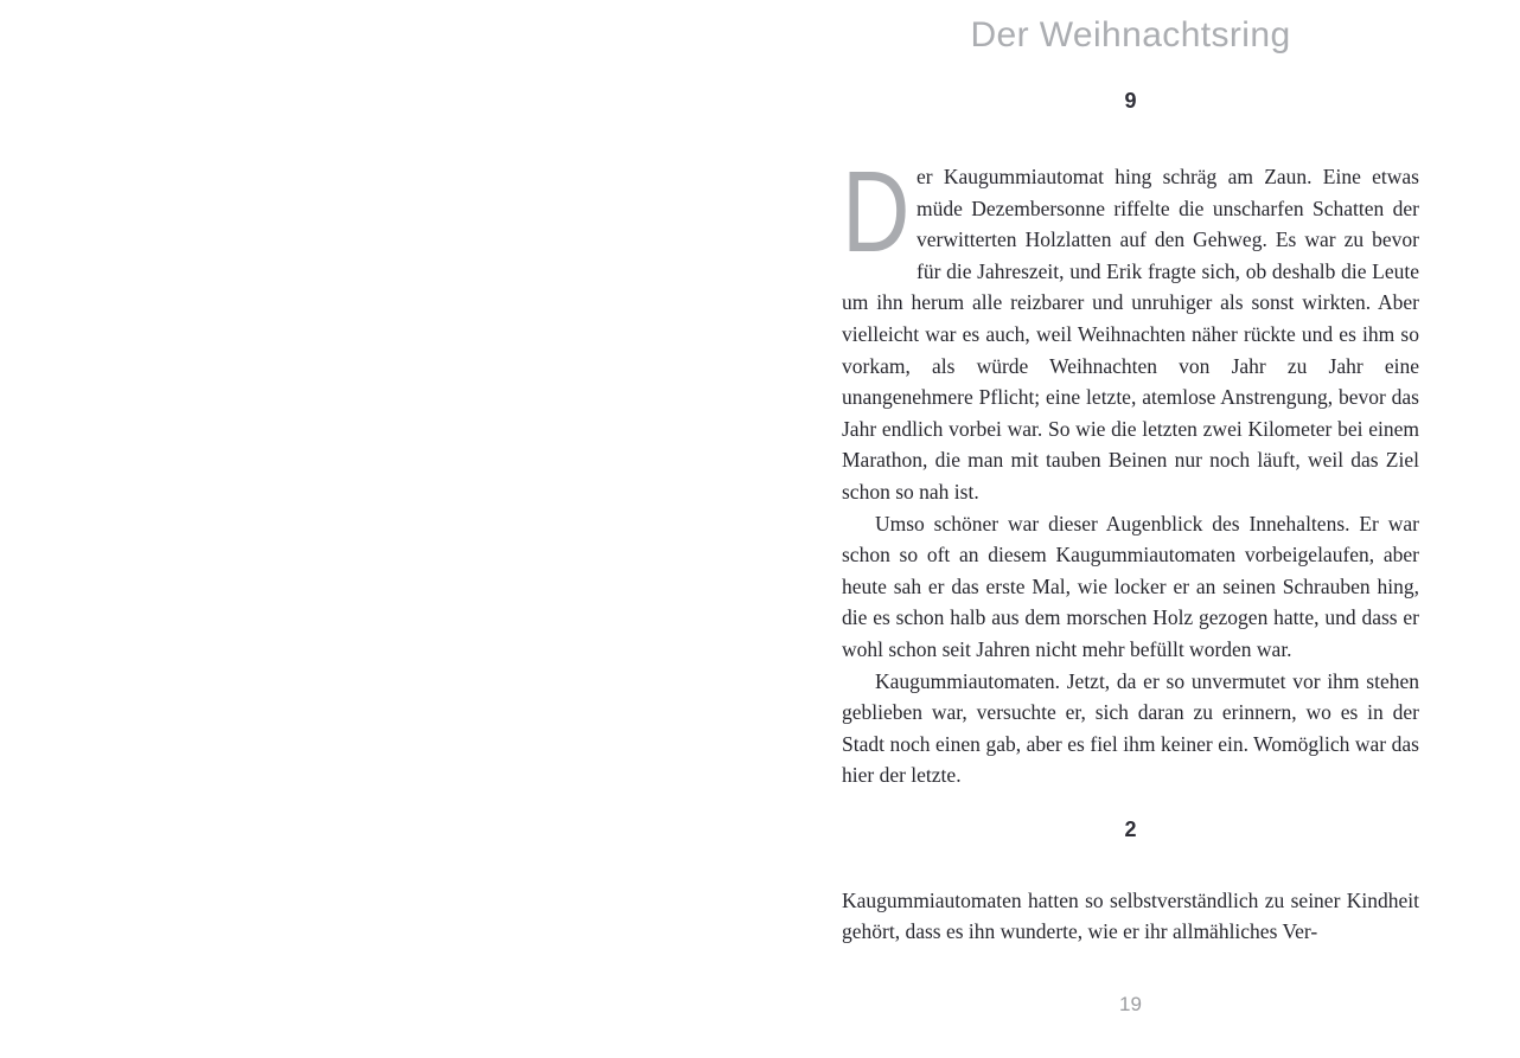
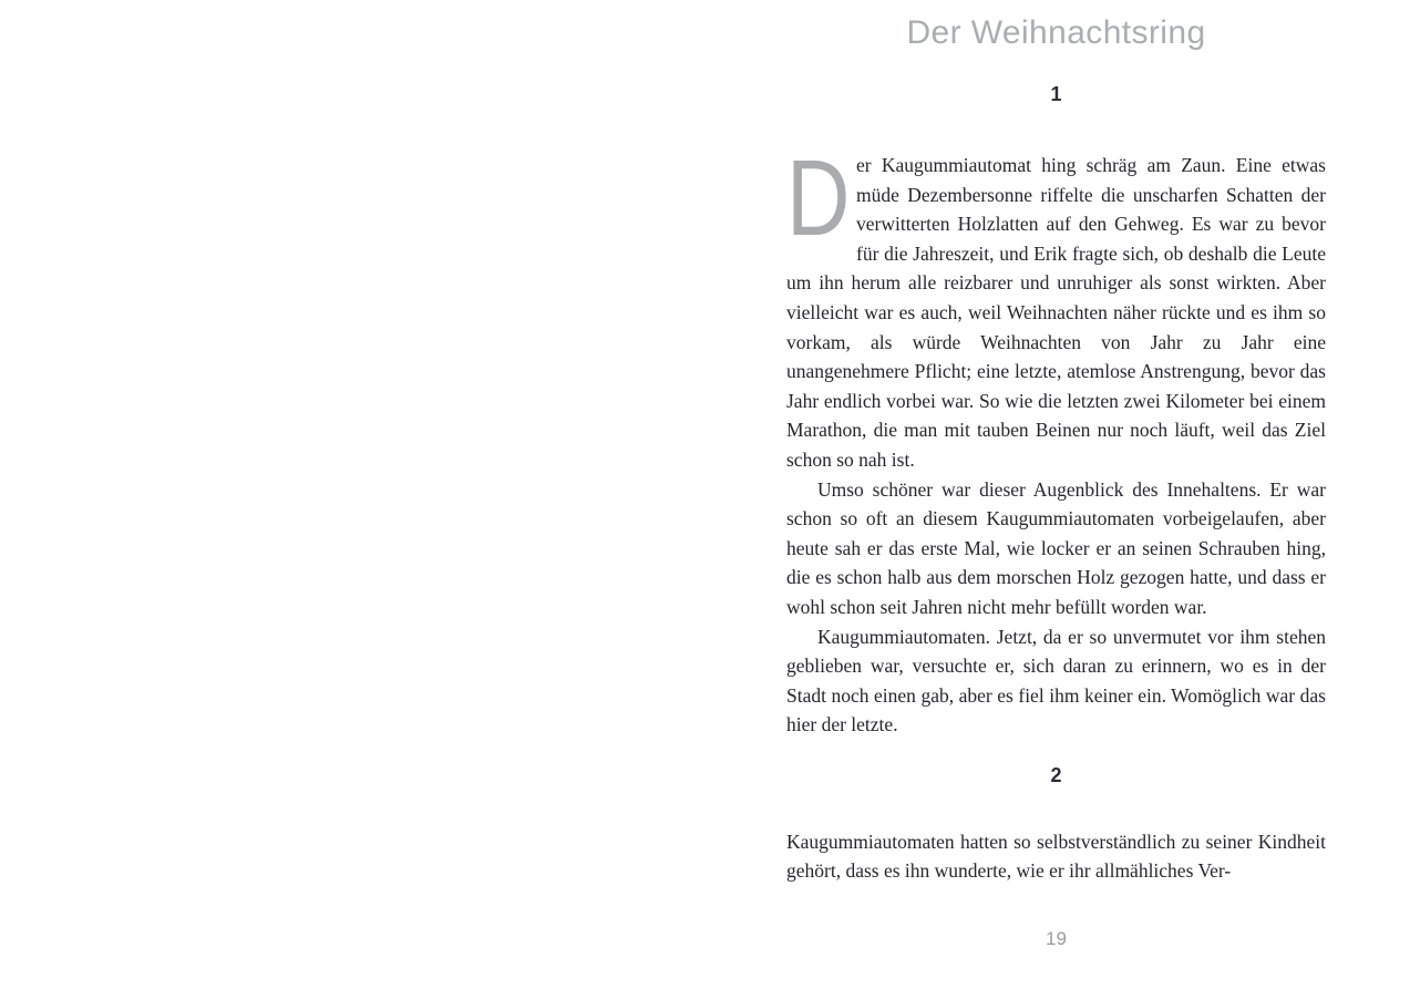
  Der Weihnachtsring
- 9
+ 1
  D
  er Kaugummiautomat hing schräg am Zaun. Eine etwas müde Dezembersonne riffelte die unscharfen Schatten der verwitterten Holzlatten auf den Gehweg. Es war zu bevor für die Jahreszeit, und Erik fragte sich, ob deshalb die Leute um ihn herum alle reizbarer und unruhiger als sonst wirkten. Aber vielleicht war es auch, weil Weihnachten näher rückte und es ihm so vorkam, als würde Weihnachten von Jahr zu Jahr eine unangenehmere Pflicht; eine letzte, atemlose Anstrengung, bevor das Jahr endlich vorbei war. So wie die letzten zwei Kilometer bei einem Marathon, die man mit tauben Beinen nur noch läuft, weil das Ziel schon so nah ist.
  Umso schöner war dieser Augenblick des Innehaltens. Er war schon so oft an diesem Kaugummiautomaten vorbeigelaufen, aber heute sah er das erste Mal, wie locker er an seinen Schrauben hing, die es schon halb aus dem morschen Holz gezogen hatte, und dass er wohl schon seit Jahren nicht mehr befüllt worden war.
  Kaugummiautomaten. Jetzt, da er so unvermutet vor ihm stehen geblieben war, versuchte er, sich daran zu erinnern, wo es in der Stadt noch einen gab, aber es fiel ihm keiner ein. Womöglich war das hier der letzte.
  2
  Kaugummiautomaten hatten so selbstverständlich zu seiner Kind­heit gehört, dass es ihn wunderte, wie er ihr allmähliches Ver-
  19
